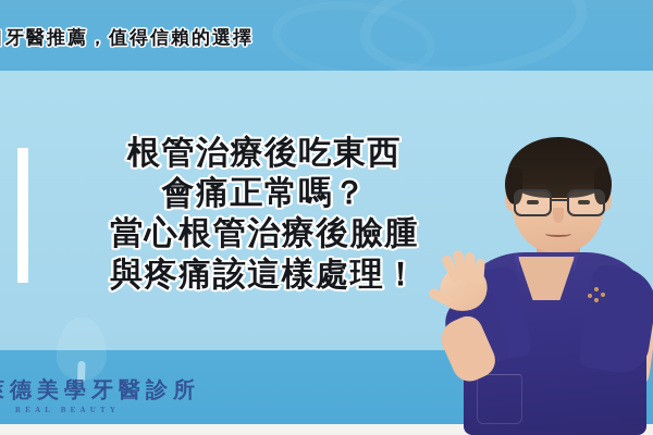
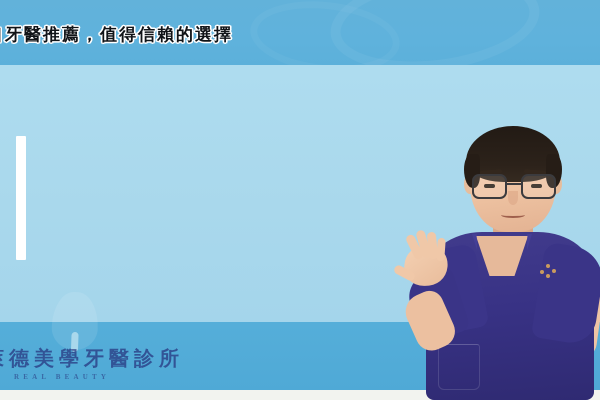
  牙醫推薦，值得信賴的選擇
- 根管治療後吃東西
- 會痛正常嗎？
- 當心根管治療後臉腫
- 與疼痛該這樣處理！
  德美學牙醫診所
  REAL BEAUTY
